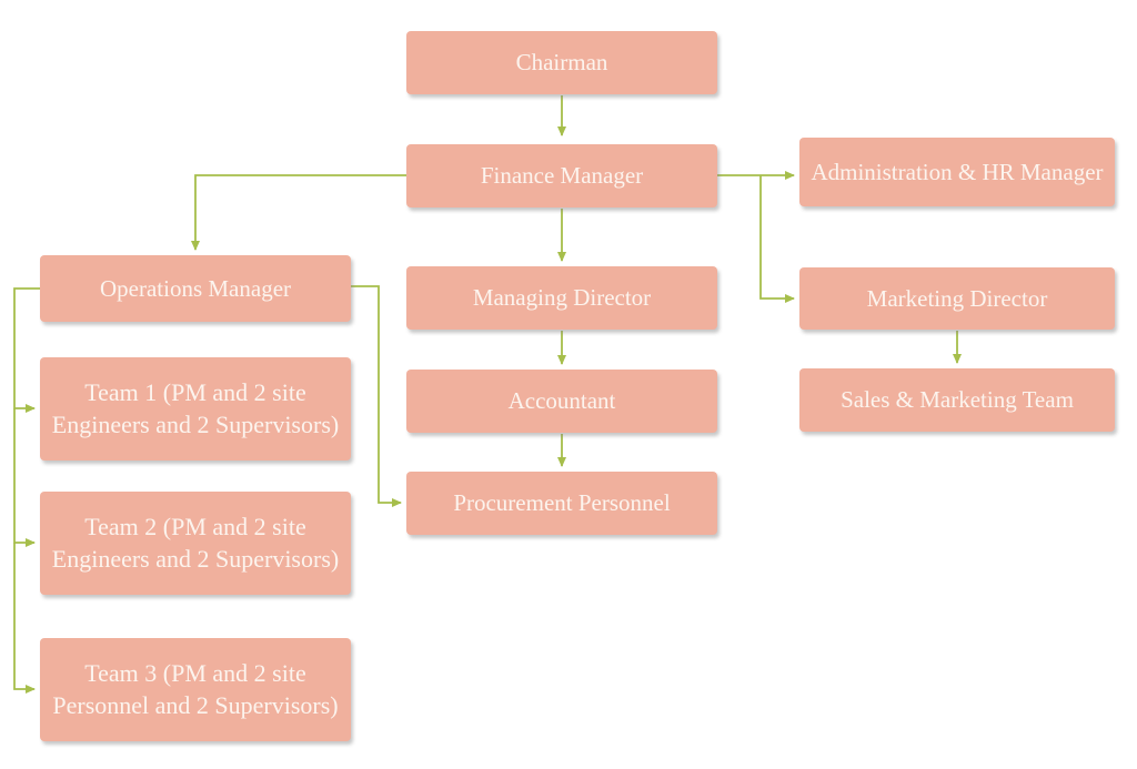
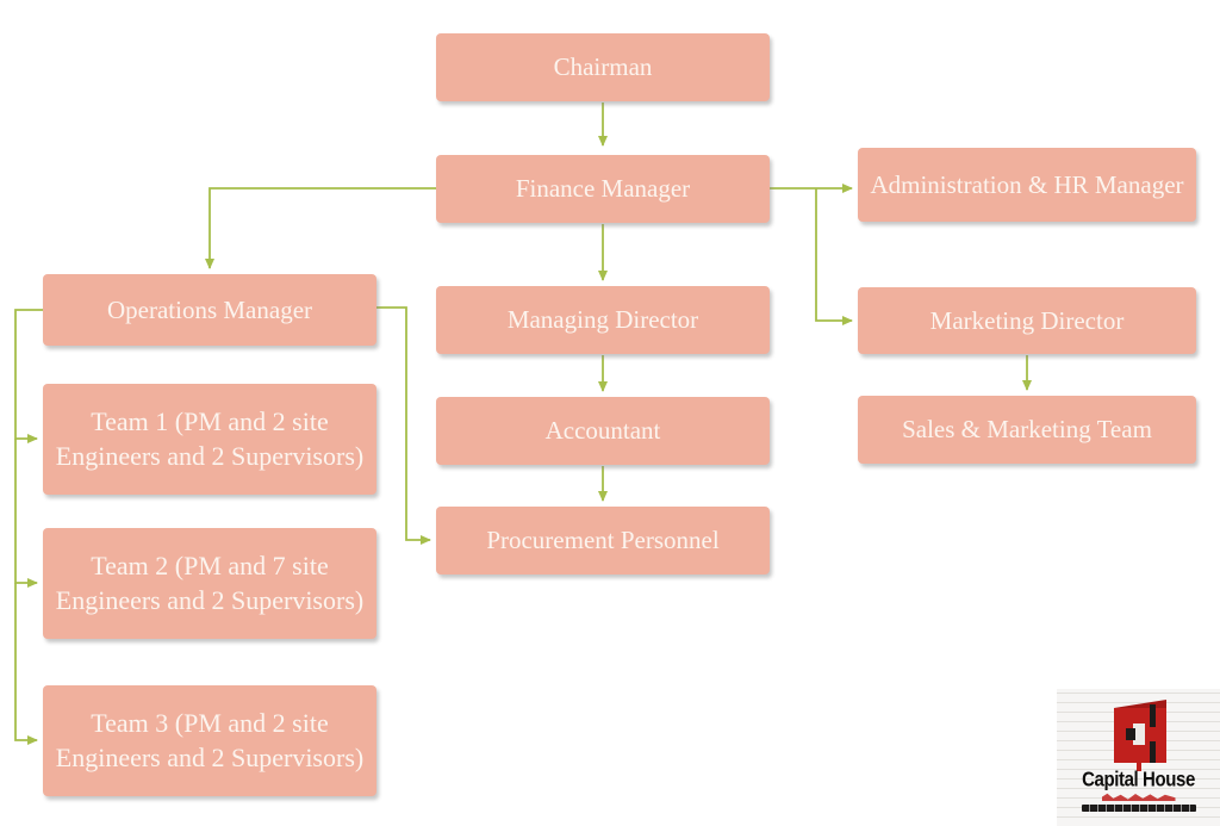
  Chairman
  Finance Manager
  Administration & HR Manager
  Operations Manager
  Managing Director
  Marketing Director
  Team 1 (PM and 2 site Engineers and 2 Supervisors)
  Accountant
  Sales & Marketing Team
- Team 2 (PM and 2 site Engineers and 2 Supervisors)
+ Team 2 (PM and 7 site Engineers and 2 Supervisors)
  Procurement Personnel
- Team 3 (PM and 2 site Personnel and 2 Supervisors)
+ Team 3 (PM and 2 site Engineers and 2 Supervisors)
+ Capital House
